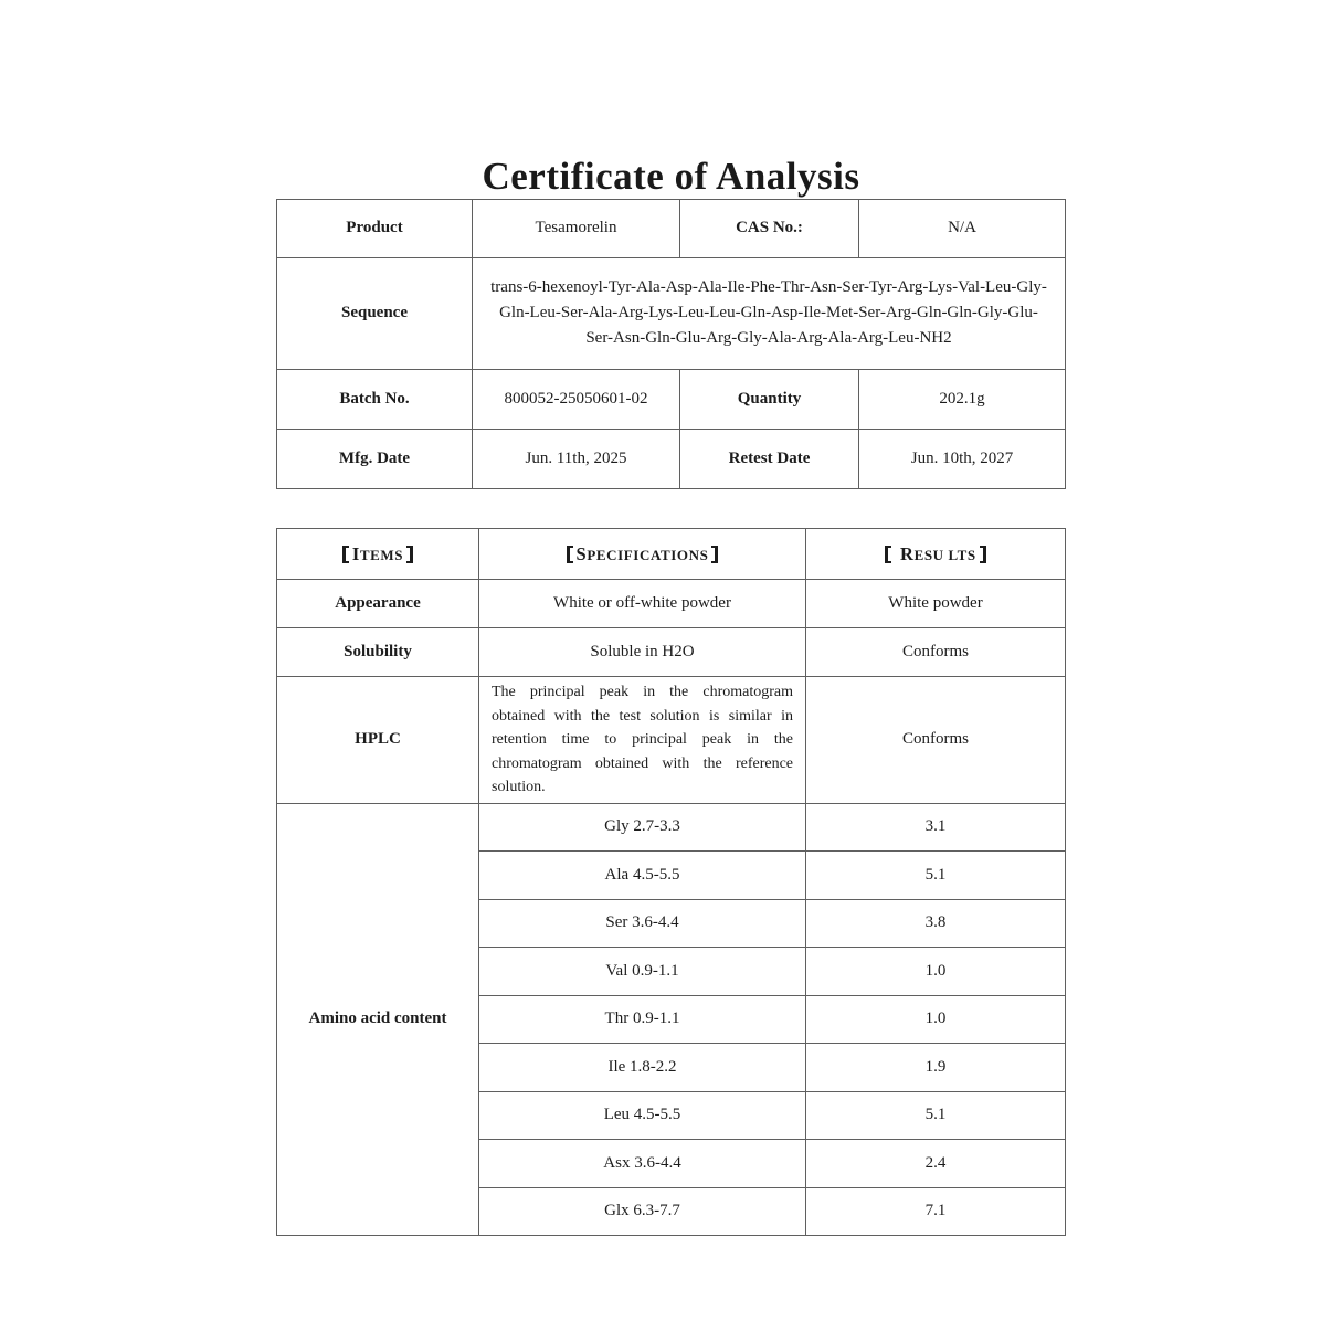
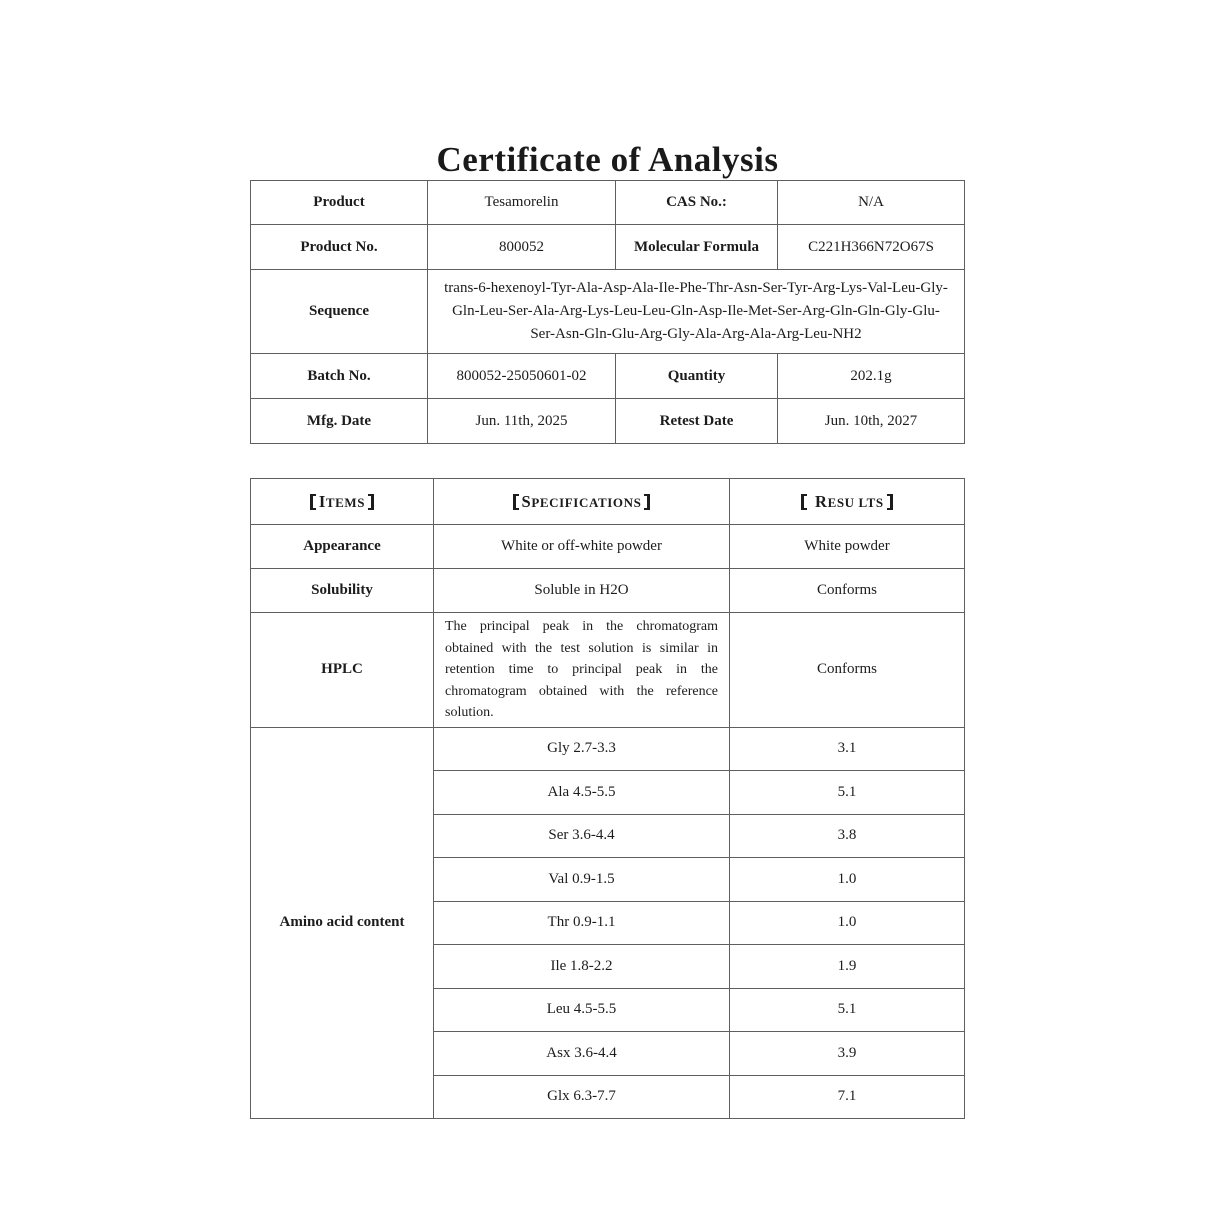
  Certificate of Analysis
  Product	Tesamorelin	CAS No.:	N/A
+ Product No.	800052	Molecular Formula	C221H366N72O67S
  Sequence	trans-6-hexenoyl-Tyr-Ala-Asp-Ala-Ile-Phe-Thr-Asn-Ser-Tyr-Arg-Lys-Val-Leu-Gly-Gln-Leu-Ser-Ala-Arg-Lys-Leu-Leu-Gln-Asp-Ile-Met-Ser-Arg-Gln-Gln-Gly-Glu-Ser-Asn-Gln-Glu-Arg-Gly-Ala-Arg-Ala-Arg-Leu-NH2
  Batch No.	800052-25050601-02	Quantity	202.1g
  Mfg. Date	Jun. 11th, 2025	Retest Date	Jun. 10th, 2027
  ITEMS	SPECIFICATIONS	RESU LTS
  Appearance	White or off-white powder	White powder
  Solubility	Soluble in H2O	Conforms
  HPLC	The principal peak in the chromatogram obtained with the test solution is similar in retention time to principal peak in the chromatogram obtained with the reference solution.	Conforms
  Amino acid content	Gly 2.7-3.3	3.1
  Ala 4.5-5.5	5.1
  Ser 3.6-4.4	3.8
- Val 0.9-1.1	1.0
+ Val 0.9-1.5	1.0
  Thr 0.9-1.1	1.0
  Ile 1.8-2.2	1.9
  Leu 4.5-5.5	5.1
- Asx 3.6-4.4	2.4
+ Asx 3.6-4.4	3.9
  Glx 6.3-7.7	7.1
